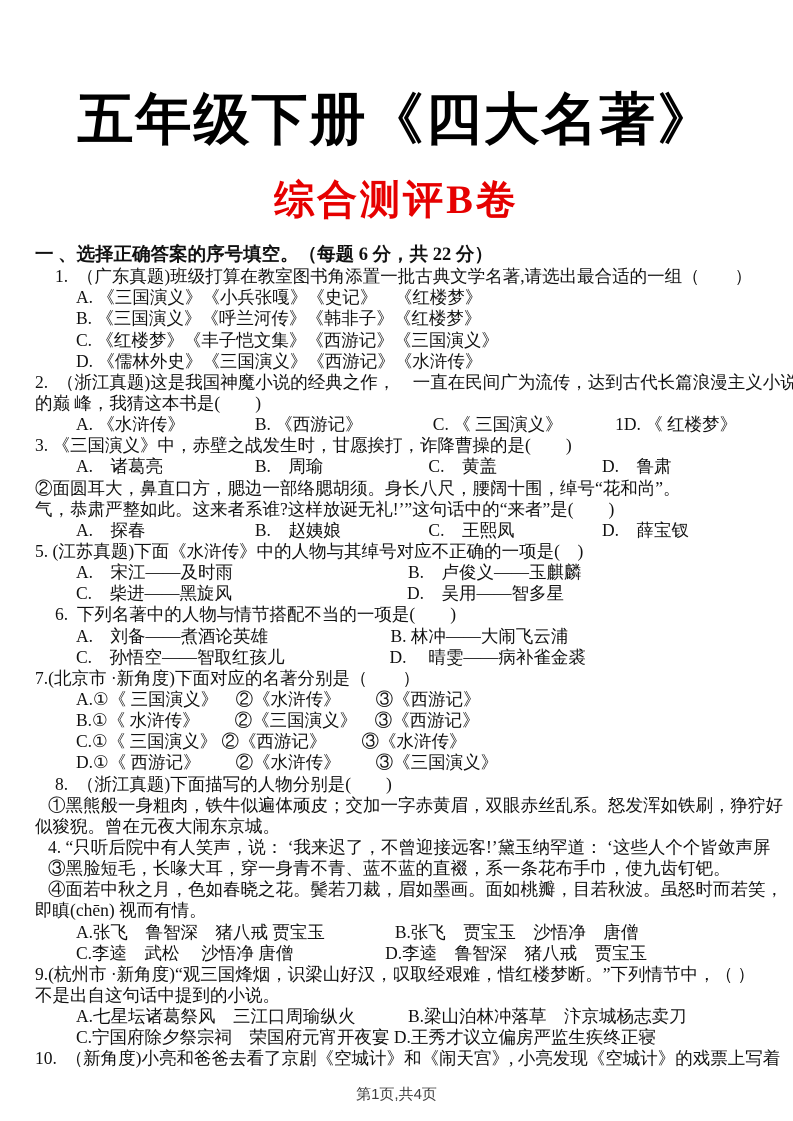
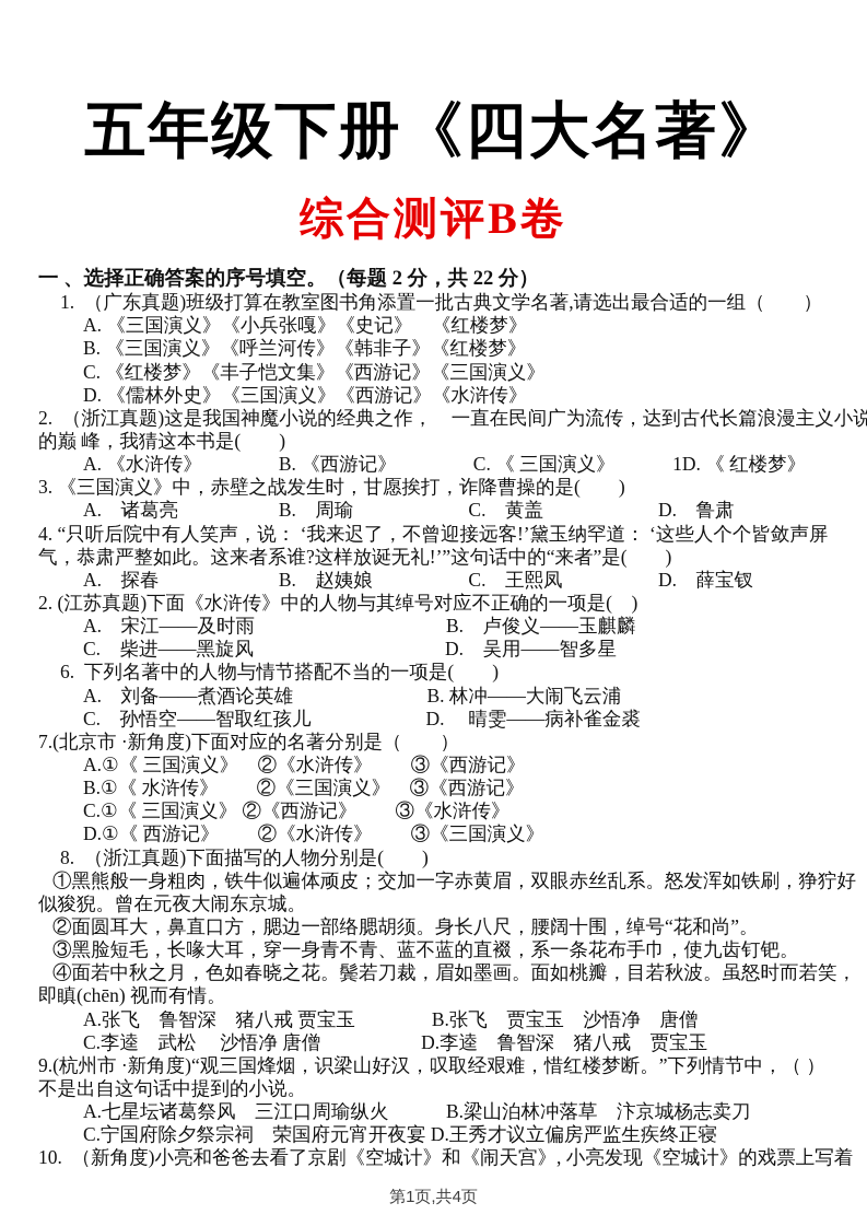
  五年级下册《四大名著》
  综合测评B卷
- 一 、选择正确答案的序号填空。（每题 6 分，共 22 分）
+ 一 、选择正确答案的序号填空。（每题 2 分，共 22 分）
  1. （广东真题)班级打算在教室图书角添置一批古典文学名著,请选出最合适的一组（ ）
  A. 《三国演义》《小兵张嘎》《史记》 《红楼梦》
  B. 《三国演义》《呼兰河传》《韩非子》《红楼梦》
  C. 《红楼梦》《丰子恺文集》《西游记》《三国演义》
  D. 《儒林外史》《三国演义》《西游记》《水浒传》
  2. （浙江真题)这是我国神魔小说的经典之作， 一直在民间广为流传，达到古代长篇浪漫主义小说
  的巅 峰，我猜这本书是( )
  A. 《水浒传》 B. 《西游记》 C. 《 三国演义》 1D. 《 红楼梦》
  3. 《三国演义》中，赤壁之战发生时，甘愿挨打，诈降曹操的是( )
  A. 诸葛亮 B. 周瑜 C. 黄盖 D. 鲁肃
- ②面圆耳大，鼻直口方，腮边一部络腮胡须。身长八尺，腰阔十围，绰号“花和尚”。
+ 4. “只听后院中有人笑声，说： ‘我来迟了，不曾迎接远客!’黛玉纳罕道： ‘这些人个个皆敛声屏
  气，恭肃严整如此。这来者系谁?这样放诞无礼!’”这句话中的“来者”是( )
  A. 探春 B. 赵姨娘 C. 王熙凤 D. 薛宝钗
- 5. (江苏真题)下面《水浒传》中的人物与其绰号对应不正确的一项是( )
+ 2. (江苏真题)下面《水浒传》中的人物与其绰号对应不正确的一项是( )
  A. 宋江——及时雨 B. 卢俊义——玉麒麟
  C. 柴进——黑旋风 D. 吴用——智多星
  6. 下列名著中的人物与情节搭配不当的一项是( )
  A. 刘备——煮酒论英雄 B. 林冲——大闹飞云浦
  C. 孙悟空——智取红孩儿 D. 晴雯——病补雀金裘
  7.(北京市 ·新角度)下面对应的名著分别是（ ）
  A.①《 三国演义》 ②《水浒传》 ③《西游记》
  B.①《 水浒传》 ②《三国演义》 ③《西游记》
  C.①《 三国演义》 ②《西游记》 ③《水浒传》
  D.①《 西游记》 ②《水浒传》 ③《三国演义》
  8. （浙江真题)下面描写的人物分别是( )
  ①黑熊般一身粗肉，铁牛似遍体顽皮；交加一字赤黄眉，双眼赤丝乱系。怒发浑如铁刷，狰狞好
  似狻猊。曾在元夜大闹东京城。
- 4. “只听后院中有人笑声，说： ‘我来迟了，不曾迎接远客!’黛玉纳罕道： ‘这些人个个皆敛声屏
+ ②面圆耳大，鼻直口方，腮边一部络腮胡须。身长八尺，腰阔十围，绰号“花和尚”。
  ③黑脸短毛，长喙大耳，穿一身青不青、蓝不蓝的直裰，系一条花布手巾，使九齿钉钯。
  ④面若中秋之月，色如春晓之花。鬓若刀裁，眉如墨画。面如桃瓣，目若秋波。虽怒时而若笑，
  即瞋(chēn) 视而有情。
  A.张飞 鲁智深 猪八戒 贾宝玉 B.张飞 贾宝玉 沙悟净 唐僧
  C.李逵 武松 沙悟净 唐僧 D.李逵 鲁智深 猪八戒 贾宝玉
  9.(杭州市 ·新角度)“观三国烽烟，识梁山好汉，叹取经艰难，惜红楼梦断。”下列情节中，（ ）
  不是出自这句话中提到的小说。
  A.七星坛诸葛祭风 三江口周瑜纵火 B.梁山泊林冲落草 汴京城杨志卖刀
  C.宁国府除夕祭宗祠 荣国府元宵开夜宴 D.王秀才议立偏房严监生疾终正寝
  10. （新角度)小亮和爸爸去看了京剧《空城计》和《闹天宫》, 小亮发现《空城计》的戏票上写着
  第1页,共4页
